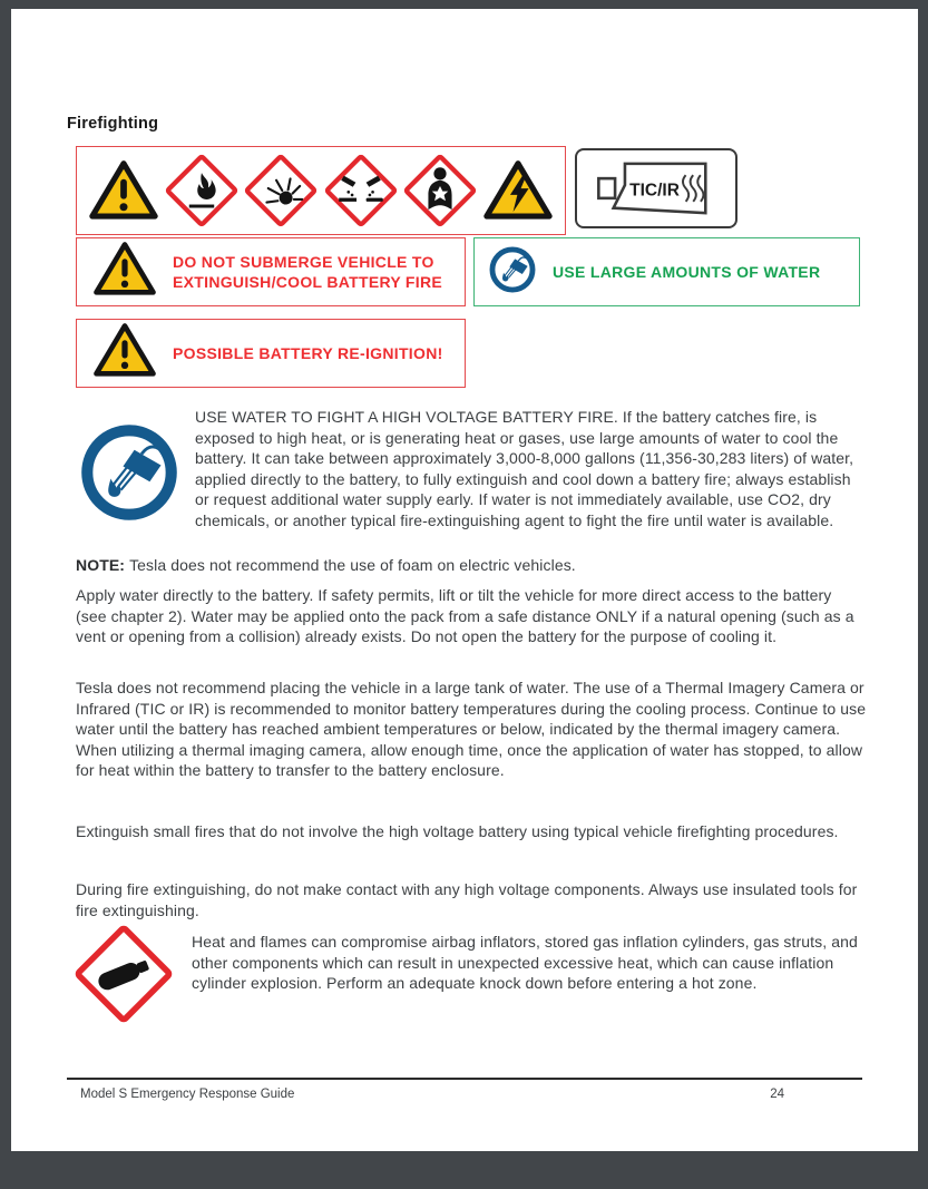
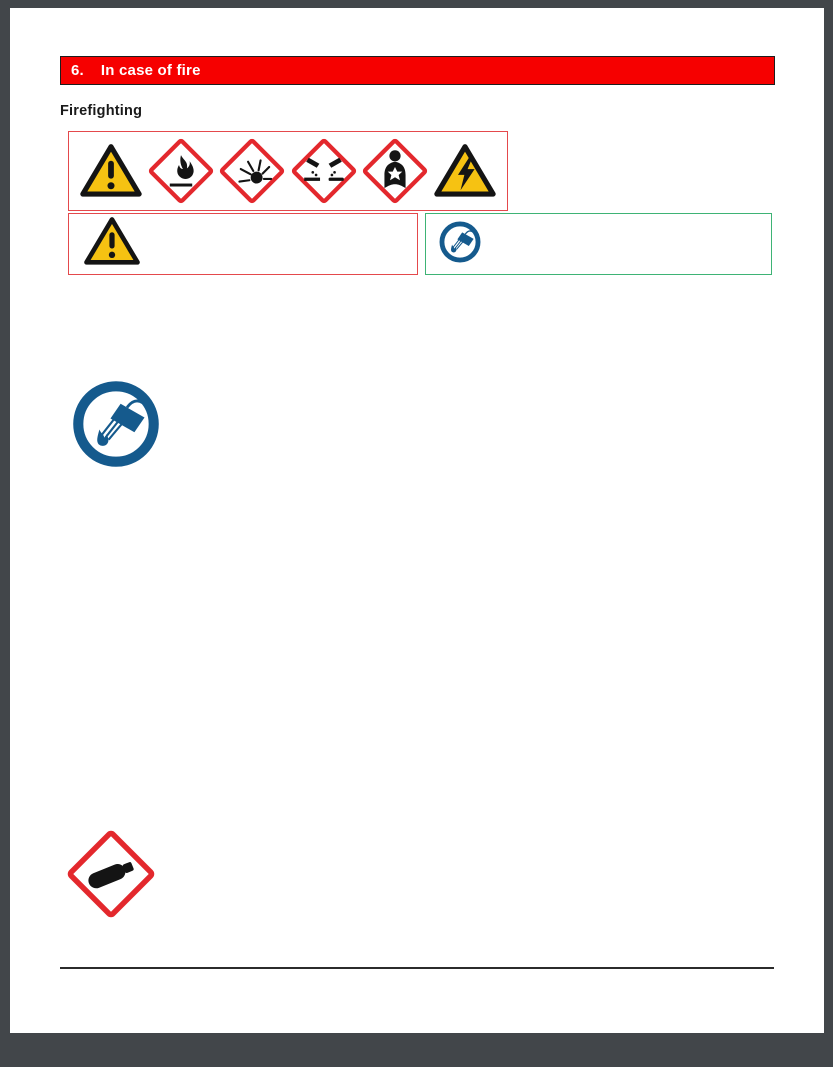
+ 6.
+ In case of fire
  Firefighting
- TIC/IR
- DO NOT SUBMERGE VEHICLE TO EXTINGUISH/COOL BATTERY FIRE
- USE LARGE AMOUNTS OF WATER
- POSSIBLE BATTERY RE-IGNITION!
- USE WATER TO FIGHT A HIGH VOLTAGE BATTERY FIRE. If the battery catches fire, is exposed to high heat, or is generating heat or gases, use large amounts of water to cool the battery. It can take between approximately 3,000-8,000 gallons (11,356-30,283 liters) of water, applied directly to the battery, to fully extinguish and cool down a battery fire; always establish or request additional water supply early. If water is not immediately available, use CO2, dry chemicals, or another typical fire-extinguishing agent to fight the fire until water is available.
- NOTE: Tesla does not recommend the use of foam on electric vehicles.
- Apply water directly to the battery. If safety permits, lift or tilt the vehicle for more direct access to the battery (see chapter 2). Water may be applied onto the pack from a safe distance ONLY if a natural opening (such as a vent or opening from a collision) already exists. Do not open the battery for the purpose of cooling it.
- Tesla does not recommend placing the vehicle in a large tank of water. The use of a Thermal Imagery Camera or Infrared (TIC or IR) is recommended to monitor battery temperatures during the cooling process. Continue to use water until the battery has reached ambient temperatures or below, indicated by the thermal imagery camera. When utilizing a thermal imaging camera, allow enough time, once the application of water has stopped, to allow for heat within the battery to transfer to the battery enclosure.
- Extinguish small fires that do not involve the high voltage battery using typical vehicle firefighting procedures.
- During fire extinguishing, do not make contact with any high voltage components. Always use insulated tools for fire extinguishing.
- Heat and flames can compromise airbag inflators, stored gas inflation cylinders, gas struts, and other components which can result in unexpected excessive heat, which can cause inflation cylinder explosion. Perform an adequate knock down before entering a hot zone.
- Model S Emergency Response Guide
- 24
